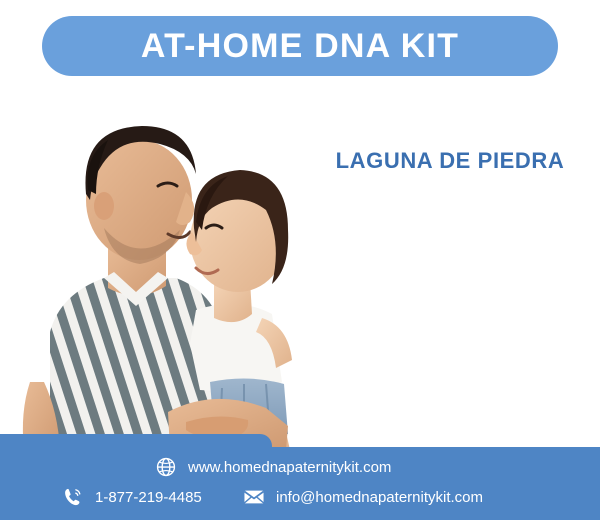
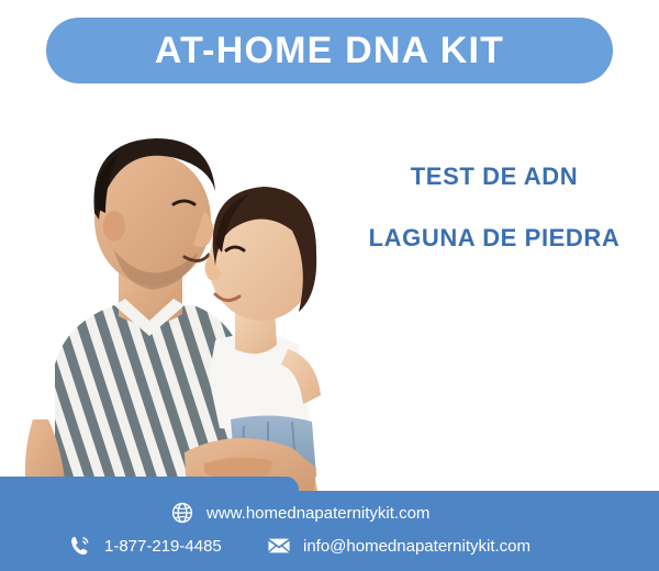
  AT-HOME DNA KIT
+ TEST DE ADN
  LAGUNA DE PIEDRA
  www.homednapaternitykit.com
  1-877-219-4485
  info@homednapaternitykit.com
